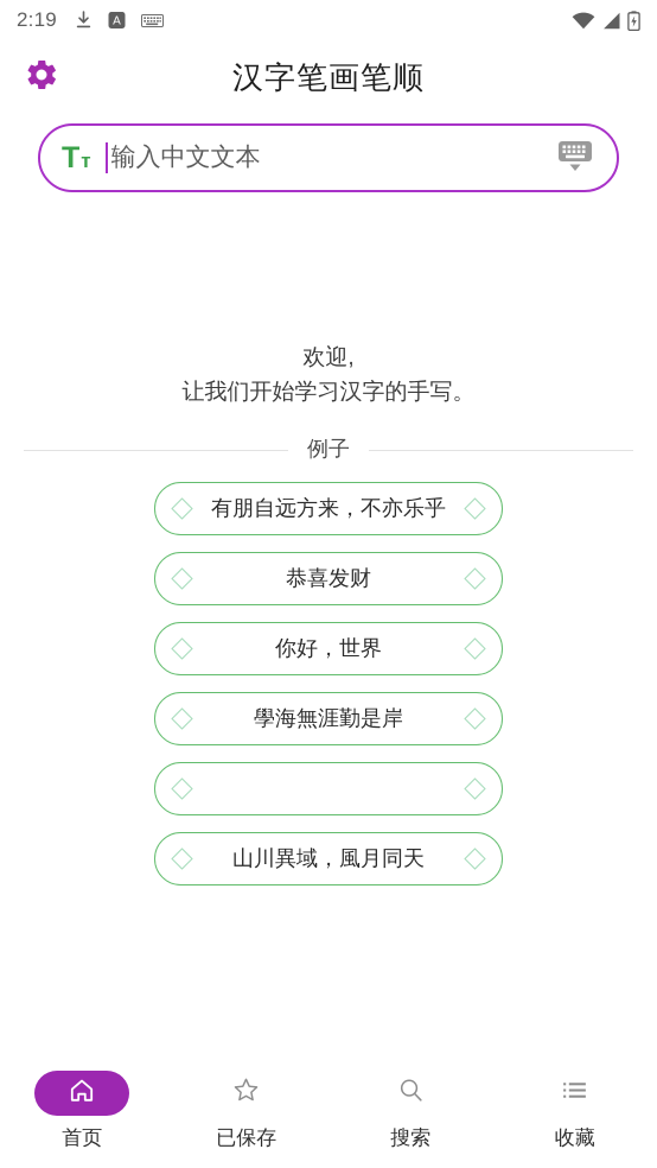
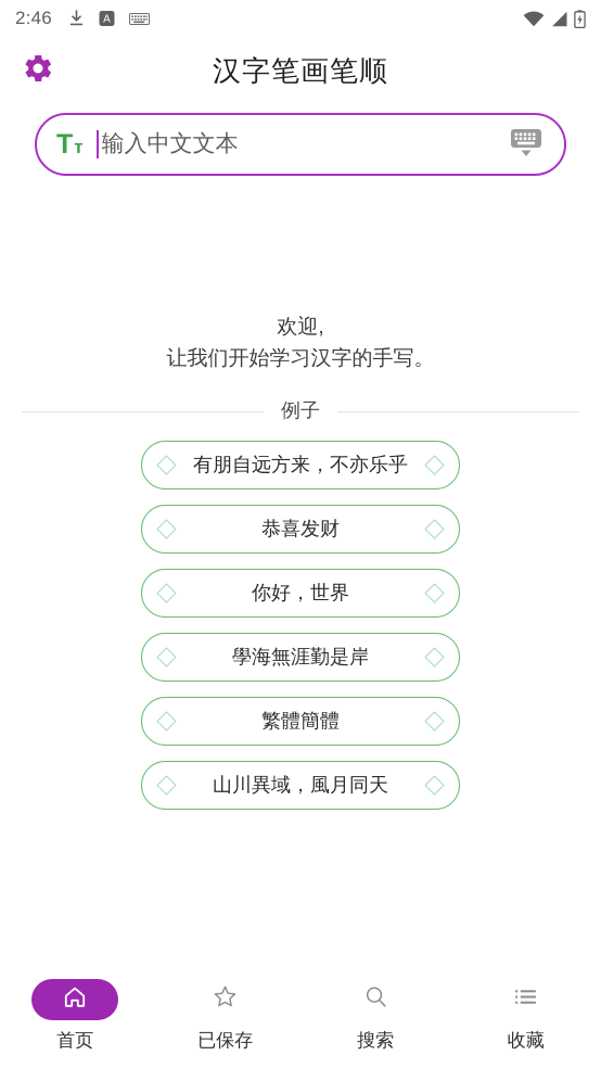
- 2:19
+ 2:46
  A
  汉字笔画笔顺
  T
  т
  输入中文文本
  欢迎,
  让我们开始学习汉字的手写。
  例子
  有朋自远方来，不亦乐乎
  恭喜发财
  你好，世界
  學海無涯勤是岸
+ 繁體簡體
  山川異域，風月同天
  首页
  已保存
  搜索
  收藏
